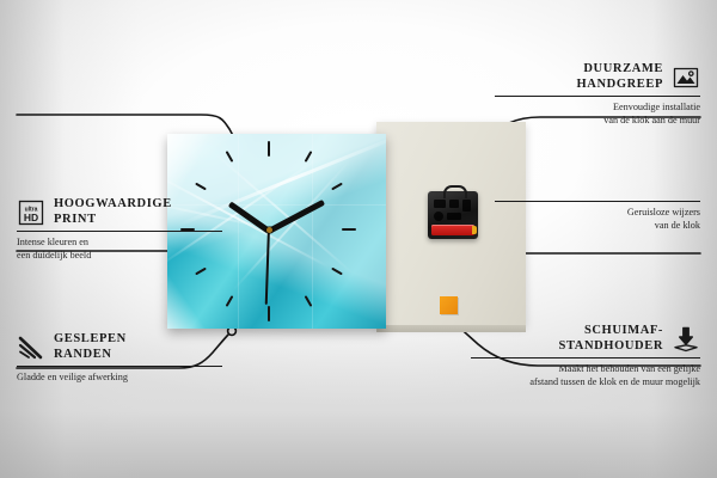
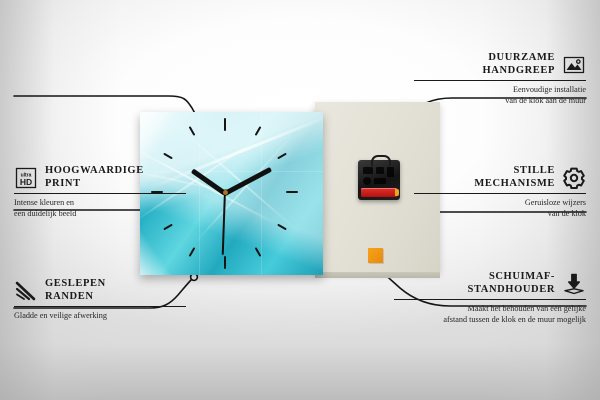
  HD
  HOOGWAARDIGE
  PRINT
  Intense kleuren en
  een duidelijk beeld
  GESLEPEN
  RANDEN
  Gladde en veilige afwerking
  DUURZAME
  HANDGREEP
  Eenvoudige installatie
  van de klok aan de muur
+ STILLE
+ MECHANISME
  Geruisloze wijzers
  van de klok
  SCHUIMAF-
  STANDHOUDER
  Maakt het behouden van een gelijke
  afstand tussen de klok en de muur mogelijk
